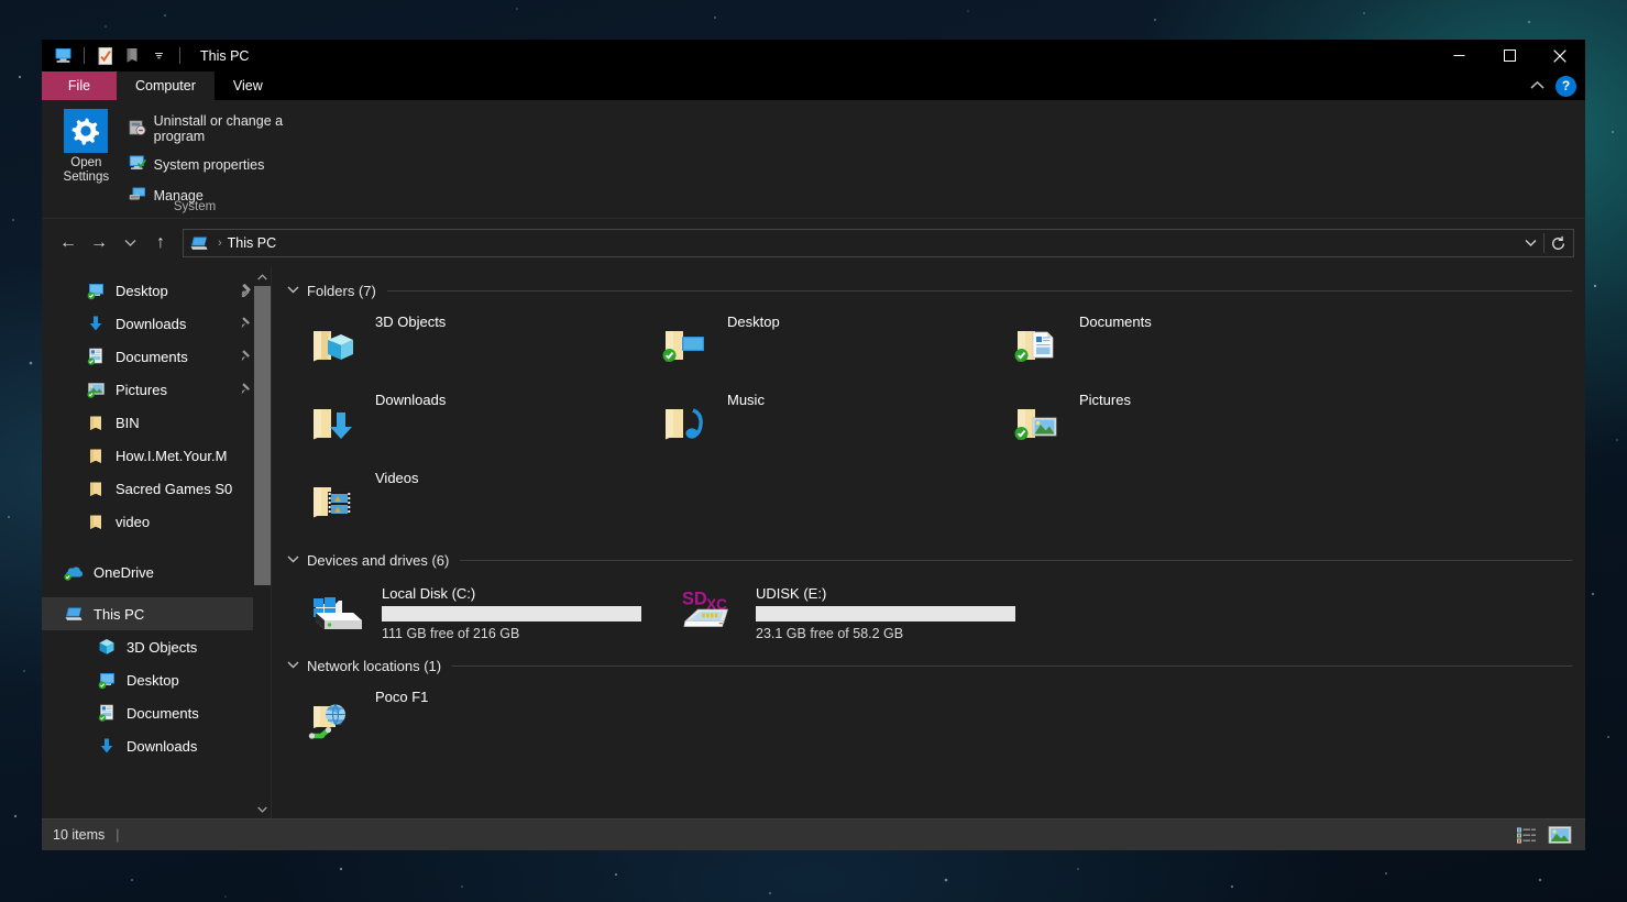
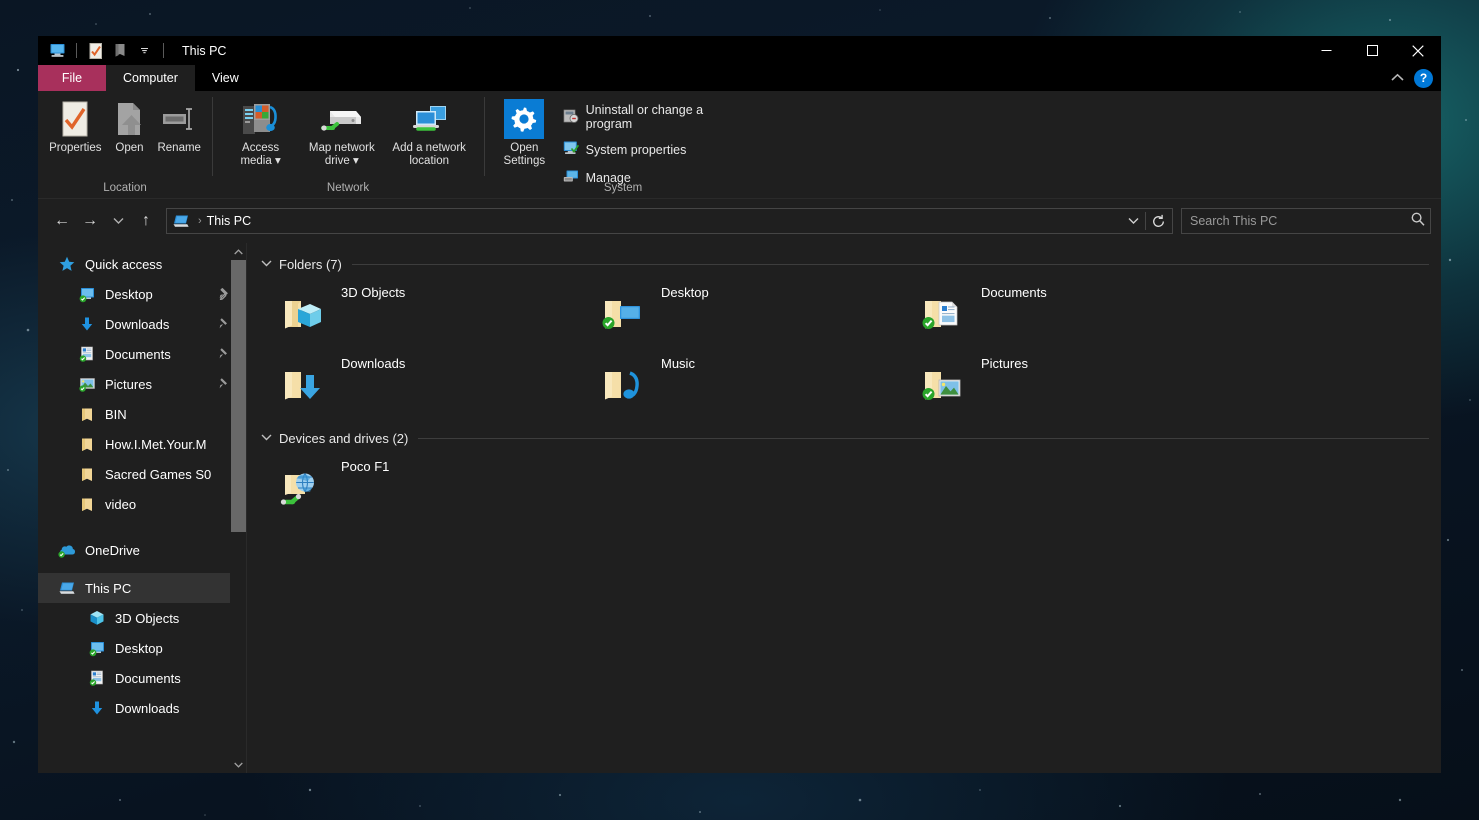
  This PC
  File
  Computer
  View
  ?
+ Properties
+ Open
+ Rename
+ Location
+ Access media ▾
+ Map network drive ▾
+ Add a network location
+ Network
  Open Settings
  Uninstall or change a program
  System properties
  Manage
  System
  ←
  →
  ↑
  ›
  This PC
+ Search This PC
+ Quick access
  Desktop
  Downloads
  Documents
  Pictures
  BIN
  How.I.Met.Your.M
  Sacred Games S0
  video
  OneDrive
  This PC
  3D Objects
  Desktop
  Documents
  Downloads
  Folders (7)
  3D Objects
  Desktop
  Documents
  Downloads
  Music
  Pictures
- Videos
- Devices and drives (6)
+ Devices and drives (2)
- Local Disk (C:)
- 111 GB free of 216 GB
- SD
- XC
- UDISK (E:)
- 23.1 GB free of 58.2 GB
- Network locations (1)
  Poco F1
- 10 items
- |
